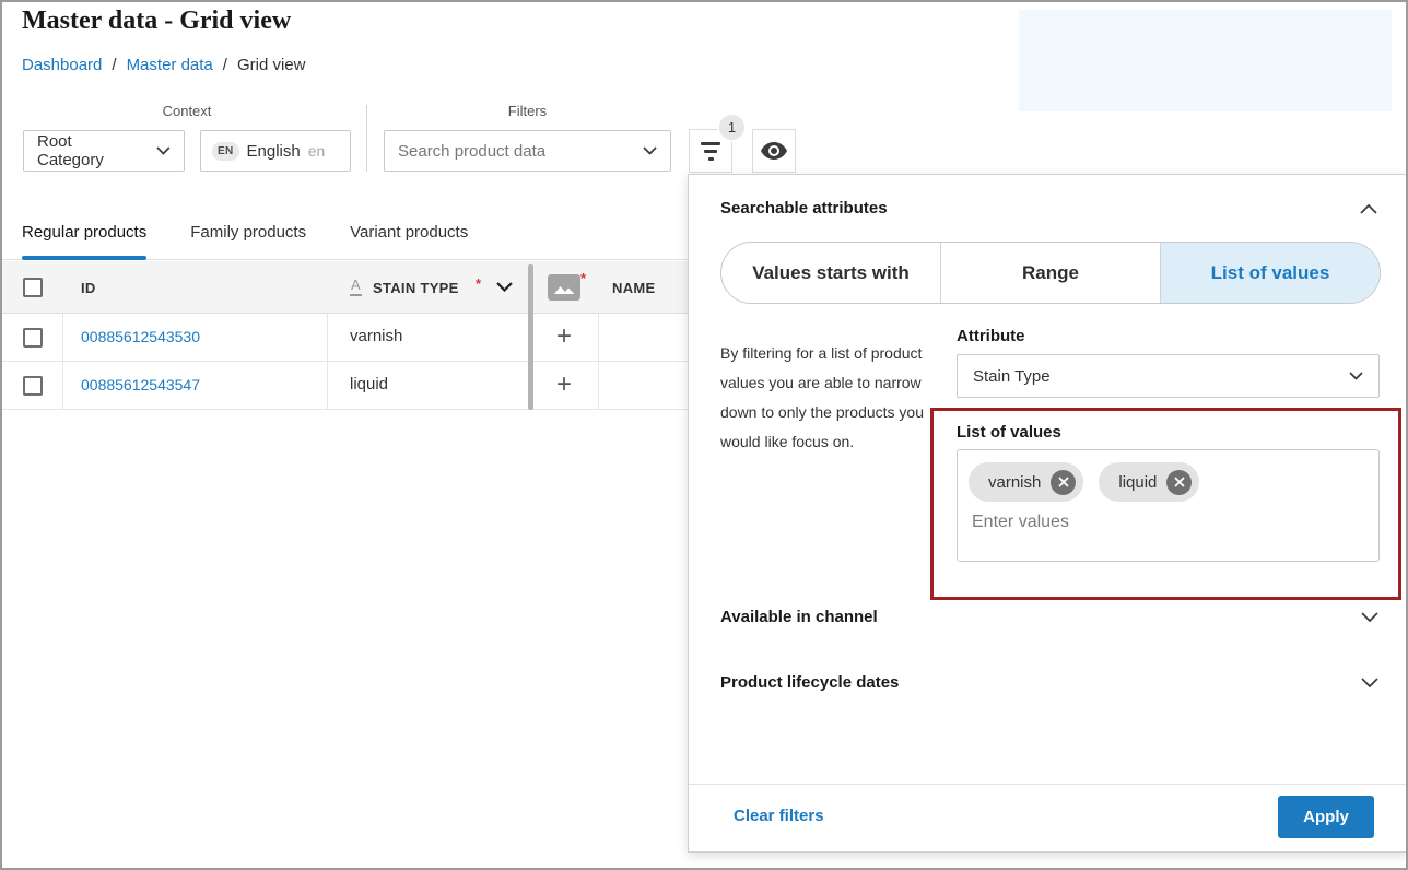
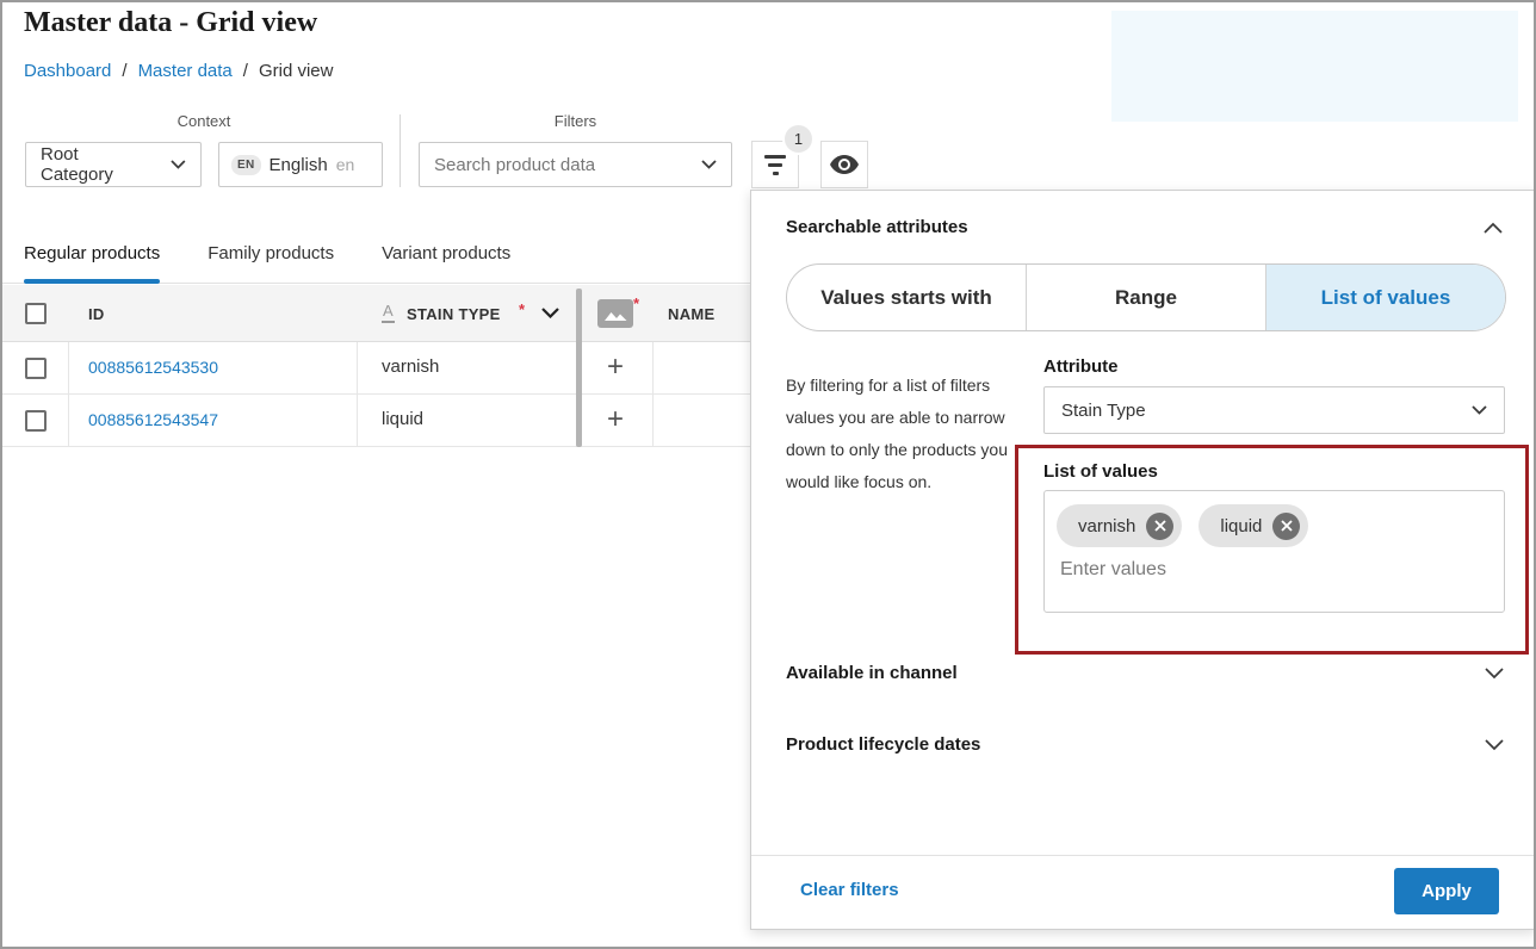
  Master data - Grid view
  Dashboard
  /
  Master data
  /
  Grid view
  Context
  Filters
  Root Category
  EN
  English
  en
  Search product data
  1
  Regular products
  Family products
  Variant products
  ID
  A
  STAIN TYPE
  *
  *
  NAME
  00885612543530
  varnish
  +
  00885612543547
  liquid
  +
  Searchable attributes
  Values starts with
  Range
  List of values
- By filtering for a list of product values you are able to narrow down to only the products you would like focus on.
+ By filtering for a list of filters values you are able to narrow down to only the products you would like focus on.
  Attribute
  Stain Type
  List of values
  varnish
  liquid
  Enter values
  Available in channel
  Product lifecycle dates
  Clear filters
  Apply
